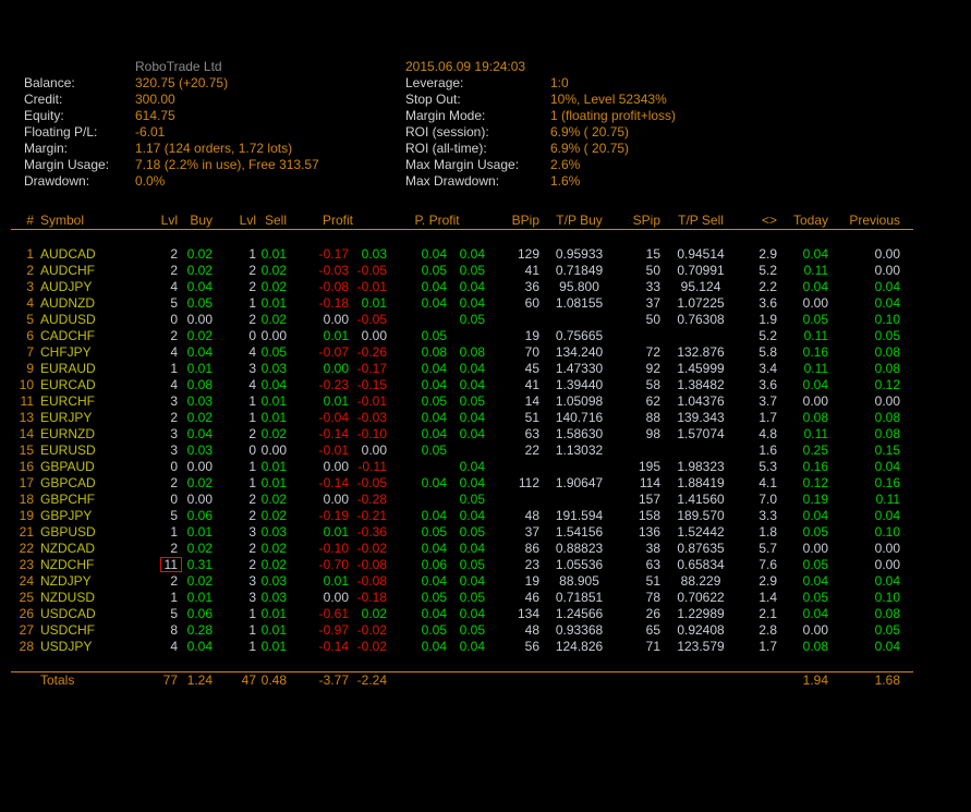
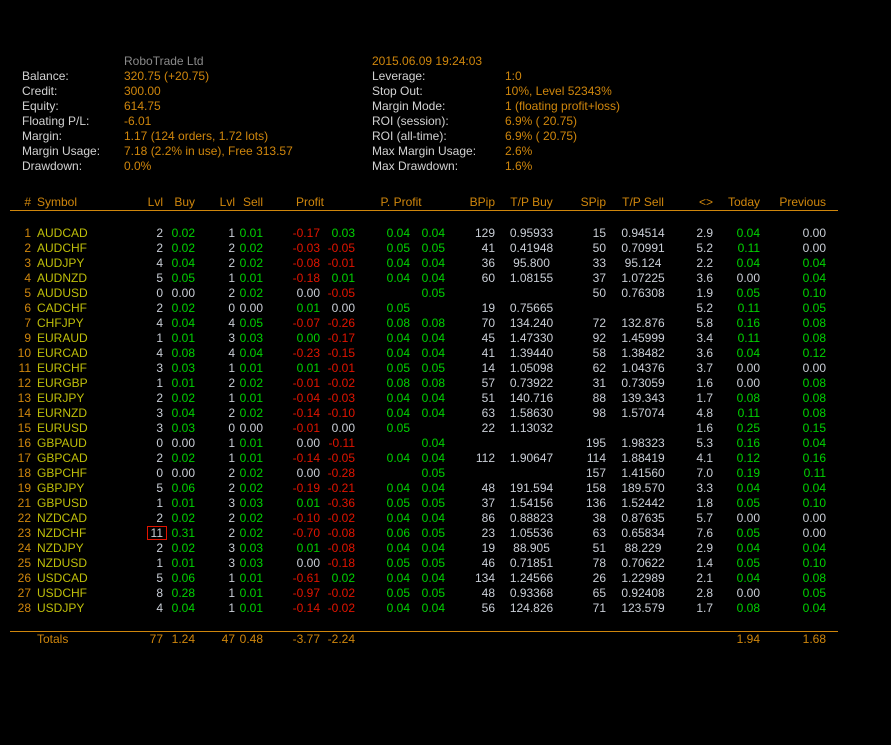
  RoboTrade Ltd
  2015.06.09 19:24:03
  Balance:
  320.75 (+20.75)
  Credit:
  300.00
  Equity:
  614.75
  Floating P/L:
  -6.01
  Margin:
  1.17 (124 orders, 1.72 lots)
  Margin Usage:
  7.18 (2.2% in use), Free 313.57
  Drawdown:
  0.0%
  Leverage:
  1:0
  Stop Out:
  10%, Level 52343%
  Margin Mode:
  1 (floating profit+loss)
  ROI (session):
  6.9% ( 20.75)
  ROI (all-time):
  6.9% ( 20.75)
  Max Margin Usage:
  2.6%
  Max Drawdown:
  1.6%
  #	Symbol	Lvl	Buy	Lvl	Sell	Profit	P. Profit	BPip	T/P Buy	SPip	T/P Sell	<>	Today	Previous
  1	AUDCAD	2	0.02	1	0.01	-0.17	0.03	0.04	0.04	129	0.95933	15	0.94514	2.9	0.04	0.00
- 2	AUDCHF	2	0.02	2	0.02	-0.03	-0.05	0.05	0.05	41	0.71849	50	0.70991	5.2	0.11	0.00
+ 2	AUDCHF	2	0.02	2	0.02	-0.03	-0.05	0.05	0.05	41	0.41948	50	0.70991	5.2	0.11	0.00
  3	AUDJPY	4	0.04	2	0.02	-0.08	-0.01	0.04	0.04	36	95.800	33	95.124	2.2	0.04	0.04
  4	AUDNZD	5	0.05	1	0.01	-0.18	0.01	0.04	0.04	60	1.08155	37	1.07225	3.6	0.00	0.04
  5	AUDUSD	0	0.00	2	0.02	0.00	-0.05		0.05			50	0.76308	1.9	0.05	0.10
  6	CADCHF	2	0.02	0	0.00	0.01	0.00	0.05		19	0.75665			5.2	0.11	0.05
  7	CHFJPY	4	0.04	4	0.05	-0.07	-0.26	0.08	0.08	70	134.240	72	132.876	5.8	0.16	0.08
  9	EURAUD	1	0.01	3	0.03	0.00	-0.17	0.04	0.04	45	1.47330	92	1.45999	3.4	0.11	0.08
  10	EURCAD	4	0.08	4	0.04	-0.23	-0.15	0.04	0.04	41	1.39440	58	1.38482	3.6	0.04	0.12
  11	EURCHF	3	0.03	1	0.01	0.01	-0.01	0.05	0.05	14	1.05098	62	1.04376	3.7	0.00	0.00
+ 12	EURGBP	1	0.01	2	0.02	-0.01	-0.02	0.08	0.08	57	0.73922	31	0.73059	1.6	0.00	0.08
  13	EURJPY	2	0.02	1	0.01	-0.04	-0.03	0.04	0.04	51	140.716	88	139.343	1.7	0.08	0.08
  14	EURNZD	3	0.04	2	0.02	-0.14	-0.10	0.04	0.04	63	1.58630	98	1.57074	4.8	0.11	0.08
  15	EURUSD	3	0.03	0	0.00	-0.01	0.00	0.05		22	1.13032			1.6	0.25	0.15
  16	GBPAUD	0	0.00	1	0.01	0.00	-0.11		0.04			195	1.98323	5.3	0.16	0.04
  17	GBPCAD	2	0.02	1	0.01	-0.14	-0.05	0.04	0.04	112	1.90647	114	1.88419	4.1	0.12	0.16
  18	GBPCHF	0	0.00	2	0.02	0.00	-0.28		0.05			157	1.41560	7.0	0.19	0.11
  19	GBPJPY	5	0.06	2	0.02	-0.19	-0.21	0.04	0.04	48	191.594	158	189.570	3.3	0.04	0.04
  21	GBPUSD	1	0.01	3	0.03	0.01	-0.36	0.05	0.05	37	1.54156	136	1.52442	1.8	0.05	0.10
  22	NZDCAD	2	0.02	2	0.02	-0.10	-0.02	0.04	0.04	86	0.88823	38	0.87635	5.7	0.00	0.00
  23	NZDCHF	11	0.31	2	0.02	-0.70	-0.08	0.06	0.05	23	1.05536	63	0.65834	7.6	0.05	0.00
  24	NZDJPY	2	0.02	3	0.03	0.01	-0.08	0.04	0.04	19	88.905	51	88.229	2.9	0.04	0.04
  25	NZDUSD	1	0.01	3	0.03	0.00	-0.18	0.05	0.05	46	0.71851	78	0.70622	1.4	0.05	0.10
  26	USDCAD	5	0.06	1	0.01	-0.61	0.02	0.04	0.04	134	1.24566	26	1.22989	2.1	0.04	0.08
  27	USDCHF	8	0.28	1	0.01	-0.97	-0.02	0.05	0.05	48	0.93368	65	0.92408	2.8	0.00	0.05
  28	USDJPY	4	0.04	1	0.01	-0.14	-0.02	0.04	0.04	56	124.826	71	123.579	1.7	0.08	0.04
  	Totals	77	1.24	47	0.48	-3.77	-2.24								1.94	1.68
